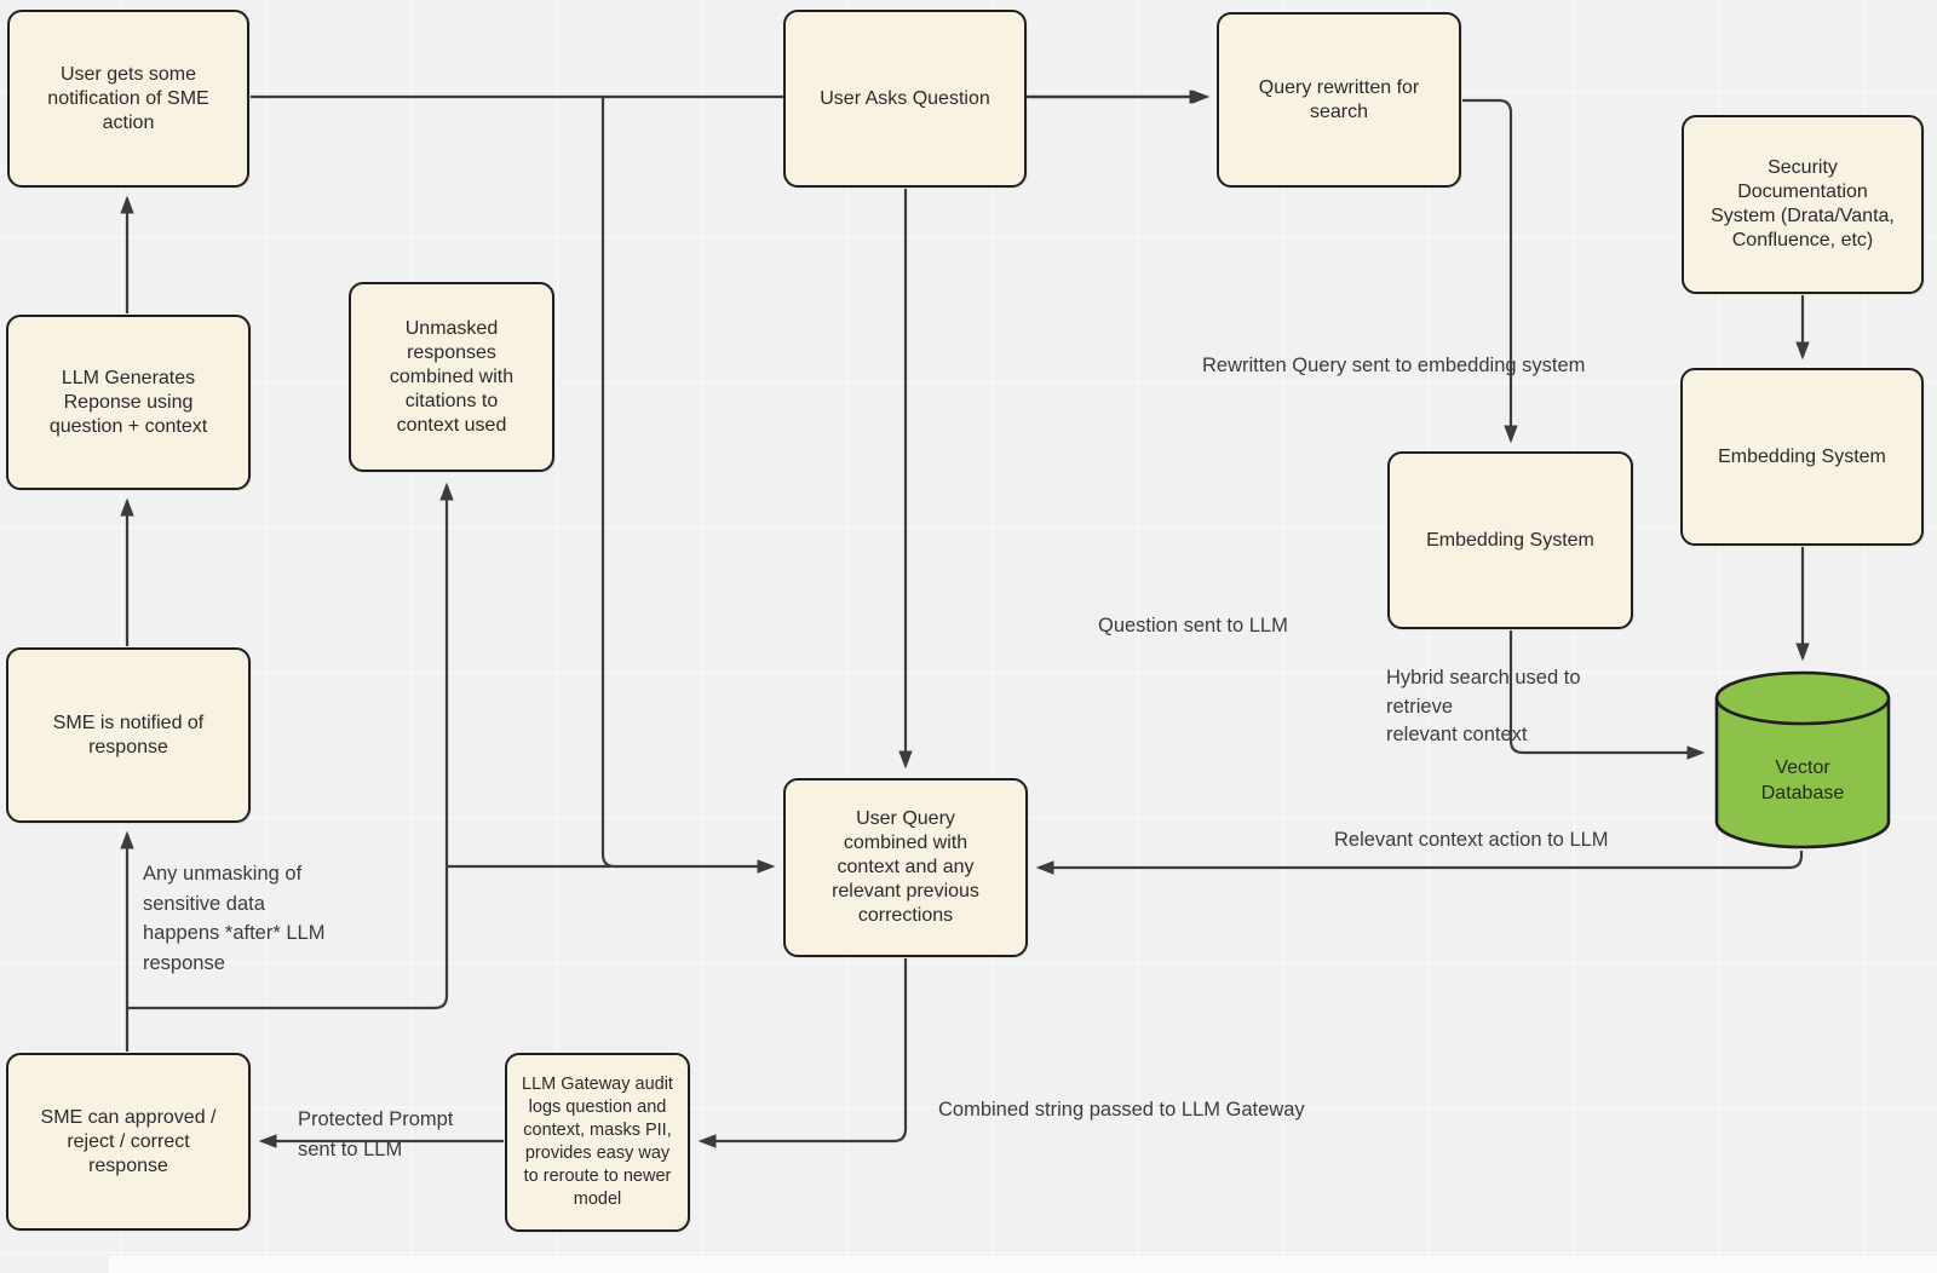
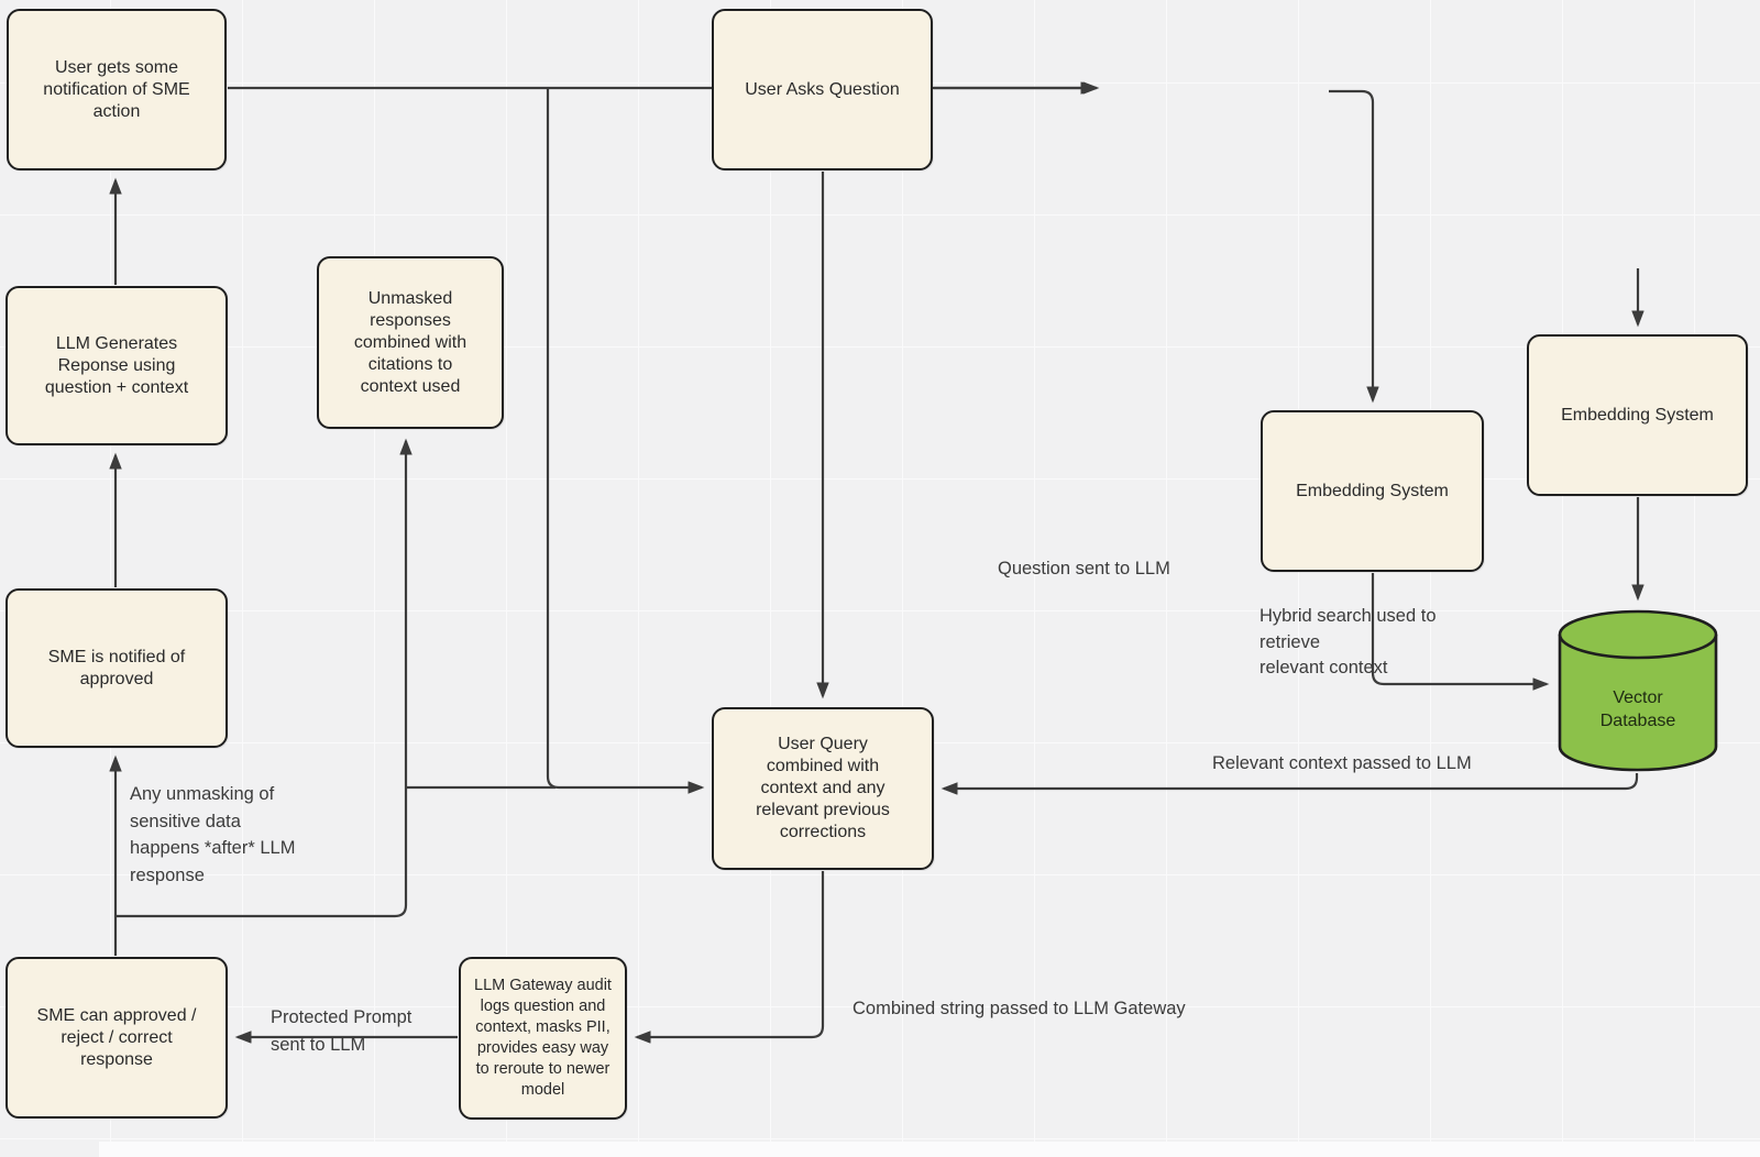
  User gets some notification of SME action
  LLM Generates Reponse using question + context
  Unmasked responses combined with citations to context used
- SME is notified of response
+ SME is notified of approved
  User Asks Question
- Query rewritten for search
- Security Documentation System (Drata/Vanta, Confluence, etc)
  Embedding System
  Embedding System
  Vector
  Database
  User Query combined with context and any relevant previous corrections
  LLM Gateway audit logs question and context, masks PII, provides easy way to reroute to newer model
  SME can approved / reject / correct response
- Rewritten Query sent to embedding system
  Question sent to LLM
  Hybrid search used to
  retrieve
  relevant context
- Relevant context action to LLM
+ Relevant context passed to LLM
  Any unmasking of
  sensitive data
  happens *after* LLM
  response
  Combined string passed to LLM Gateway
  Protected Prompt
  sent to LLM
